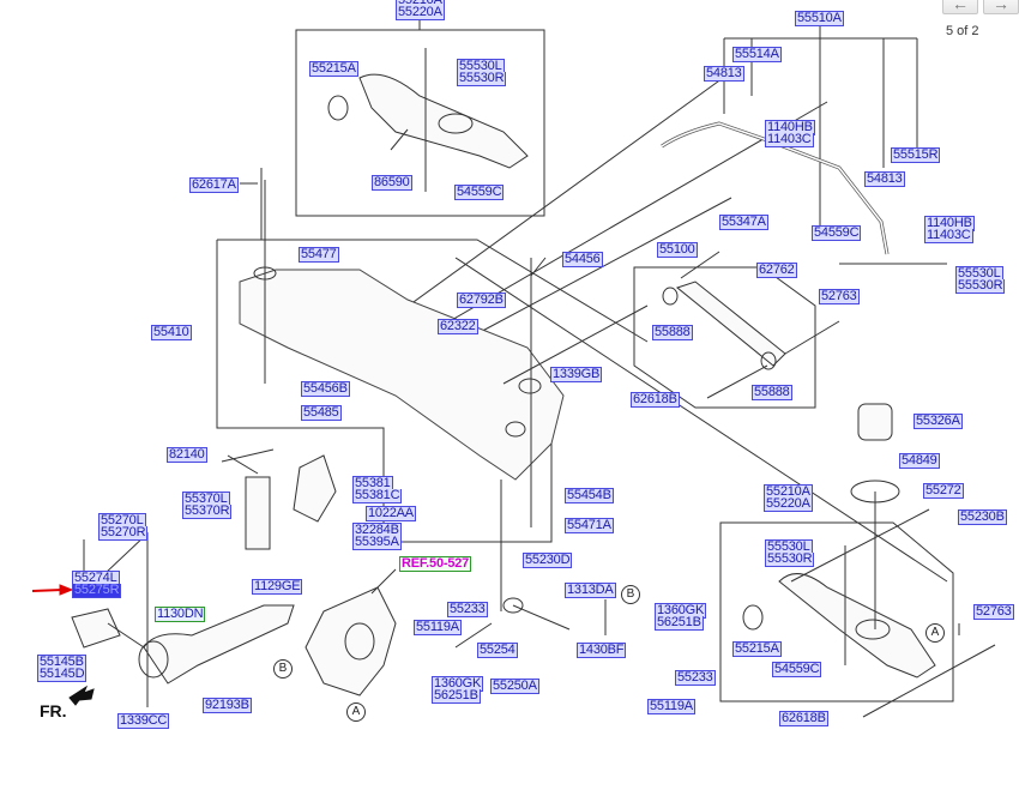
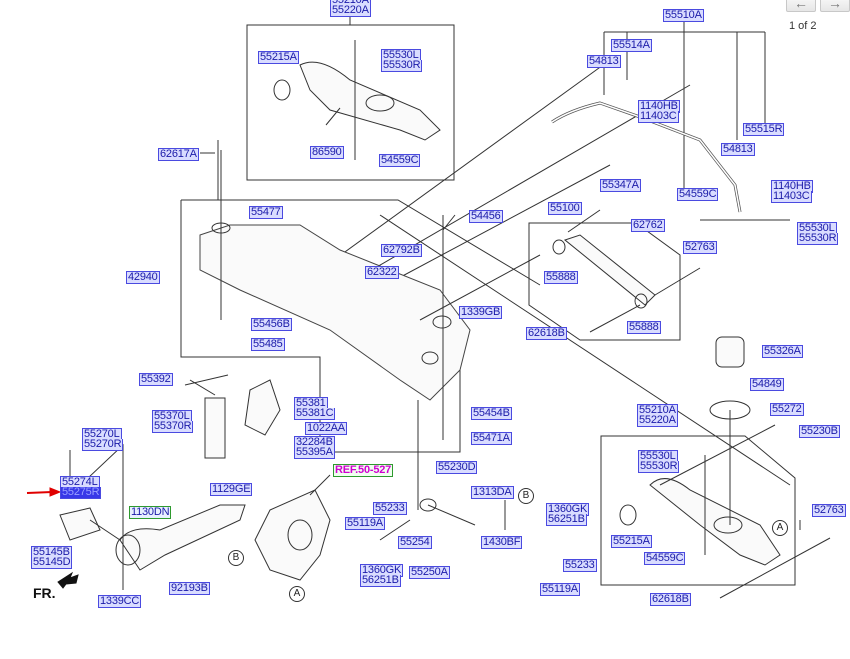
  ←
  →
- 5 of 2
+ 1 of 2
  A
  A
  B
  B
  FR.
  55210A
  55220A
  55215A
  55530L
  55530R
  86590
  54559C
  62617A
  55510A
  55514A
  54813
  1140HB
  11403C
  55515R
  54813
  1140HB
  11403C
  54559C
  55530L
  55530R
  55477
  54456
  55347A
  55100
  62762
  62792B
  62322
  52763
- 55410
+ 42940
  55888
  1339GB
  55456B
  62618B
  55888
  55485
  55326A
  54849
- 82140
+ 55392
  55381
  55381C
  55272
  55454B
  55210A
  55220A
  55370L
  55370R
  1022AA
  55230B
  32284B
  55395A
  55471A
  55270L
  55270R
  55230D
  55530L
  55530R
  REF.50-527
  55274L
  55275R
  1129GE
  1313DA
  1130DN
  55233
  1360GK
  56251B
  52763
  55119A
  55254
  1430BF
  55215A
  55145B
  55145D
  1360GK
  56251B
  55233
  54559C
  55250A
  55119A
  92193B
  1339CC
  62618B
